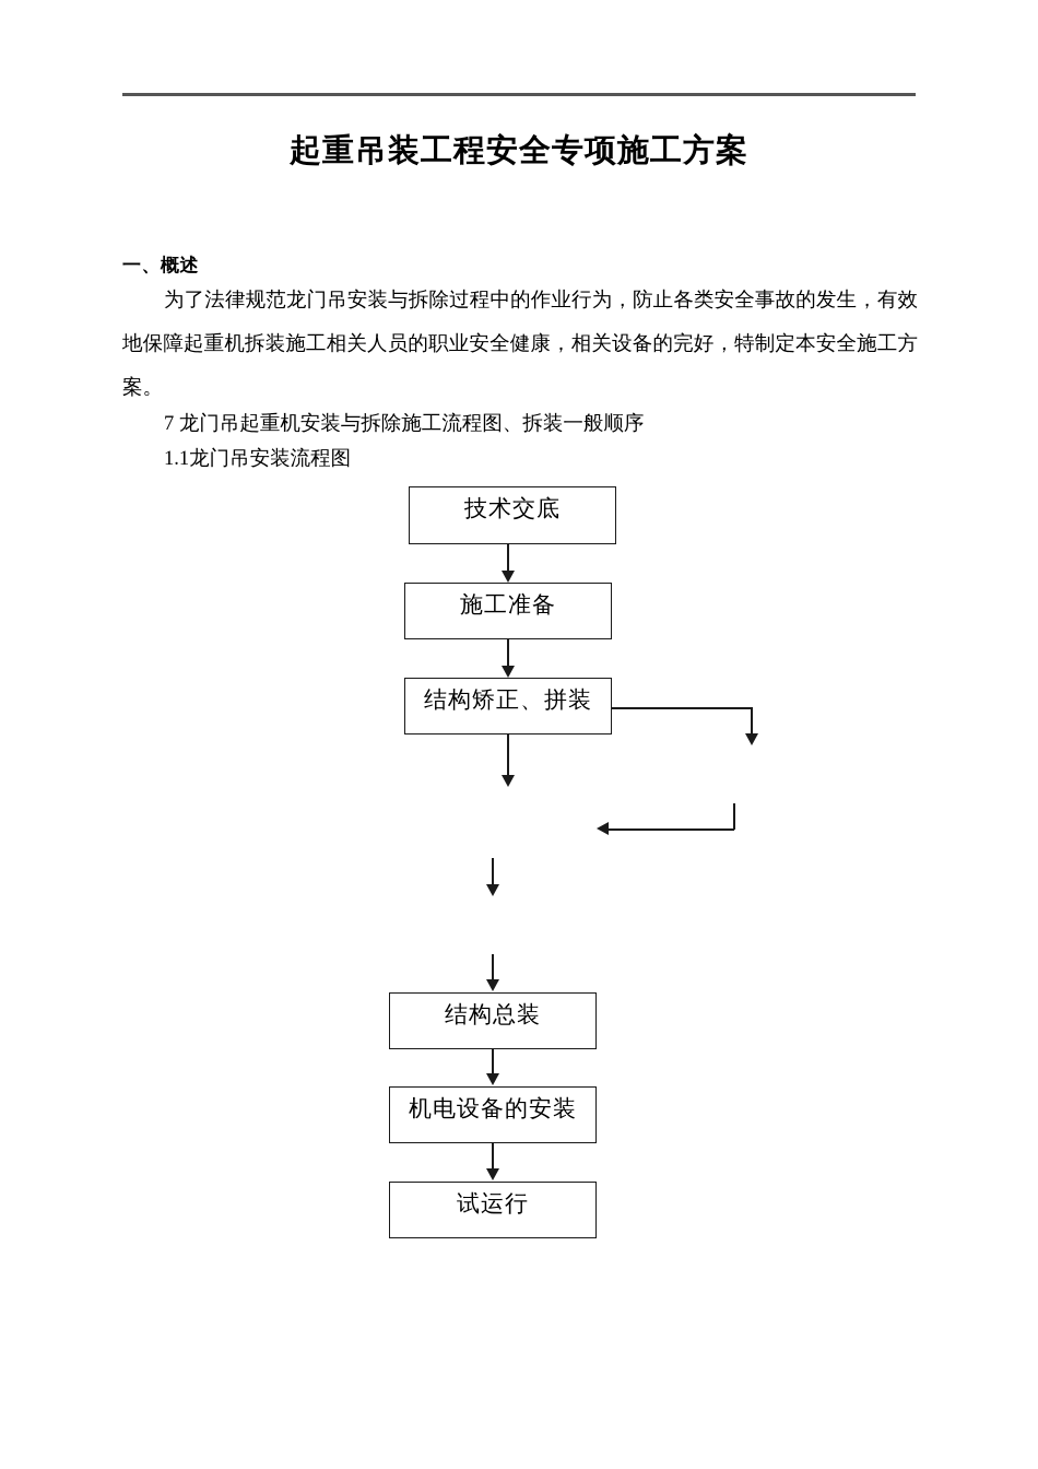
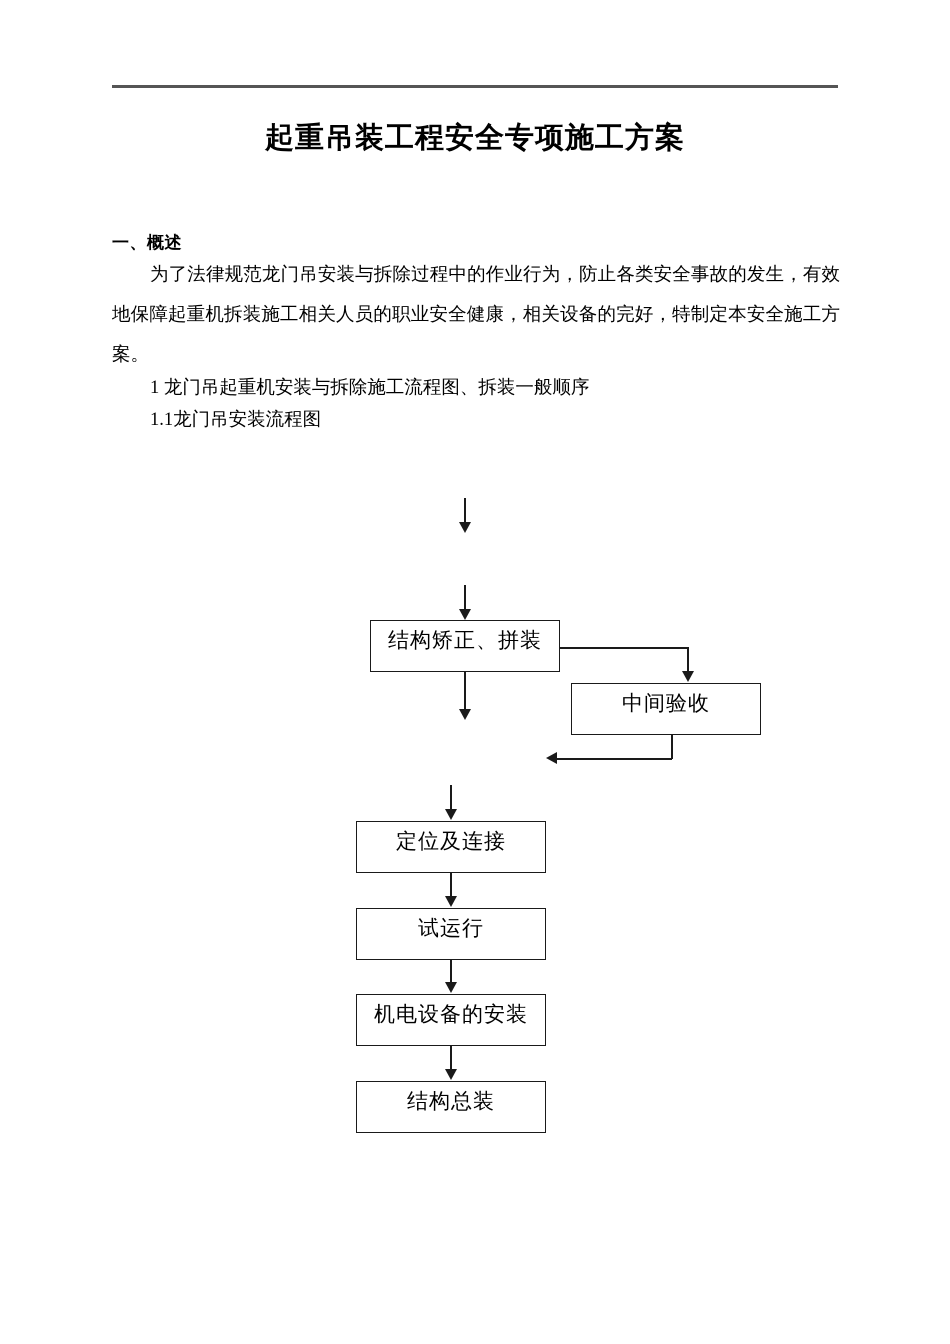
  起重吊装工程安全专项施工方案
  一、概述
  为了法律规范龙门吊安装与拆除过程中的作业行为，防止各类安全事故的发生，有效地保障起重机拆装施工相关人员的职业安全健康，相关设备的完好，特制定本安全施工方案。
- 7 龙门吊起重机安装与拆除施工流程图、拆装一般顺序
+ 1 龙门吊起重机安装与拆除施工流程图、拆装一般顺序
  1.1龙门吊安装流程图
- 技术交底
- 施工准备
  结构矫正、拼装
+ 中间验收
+ 定位及连接
- 结构总装
+ 试运行
  机电设备的安装
- 试运行
+ 结构总装
